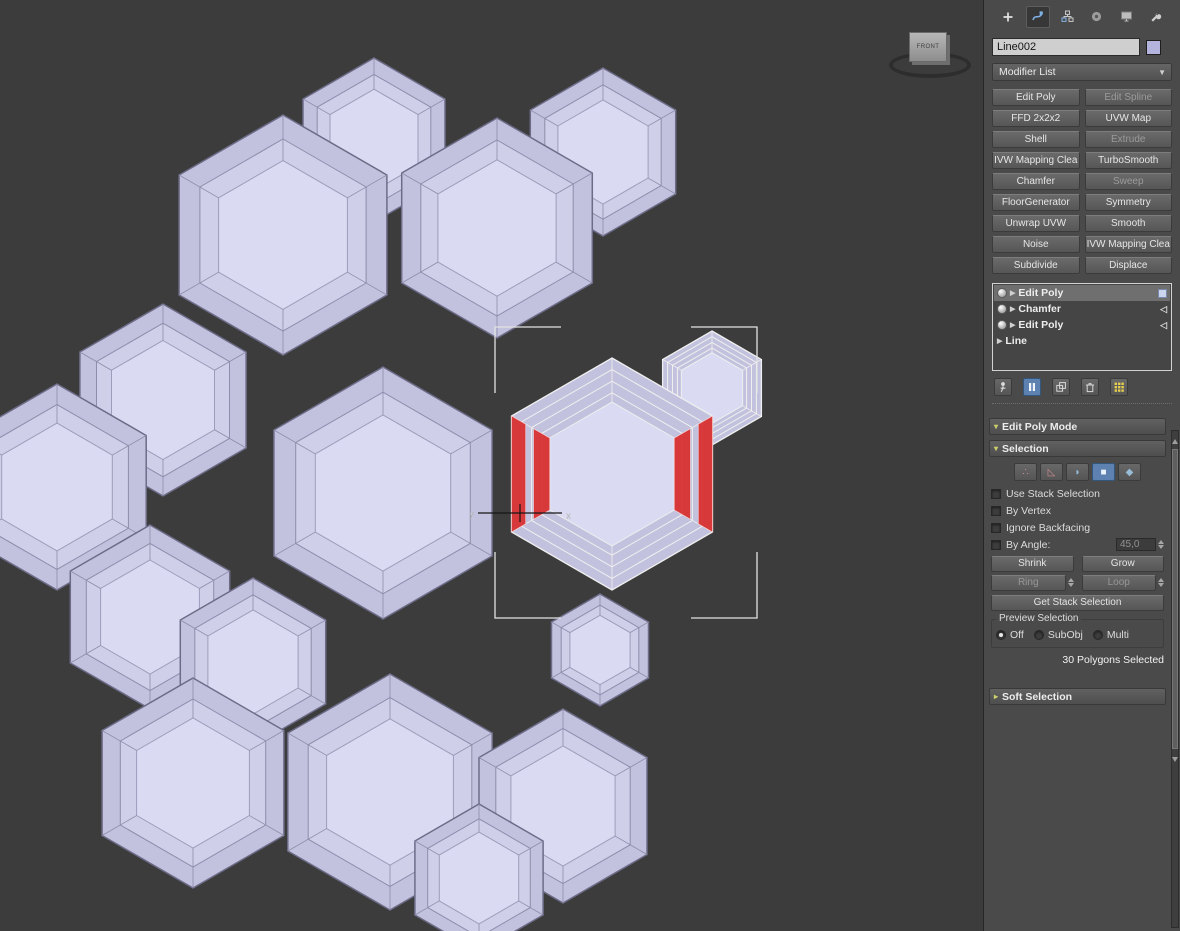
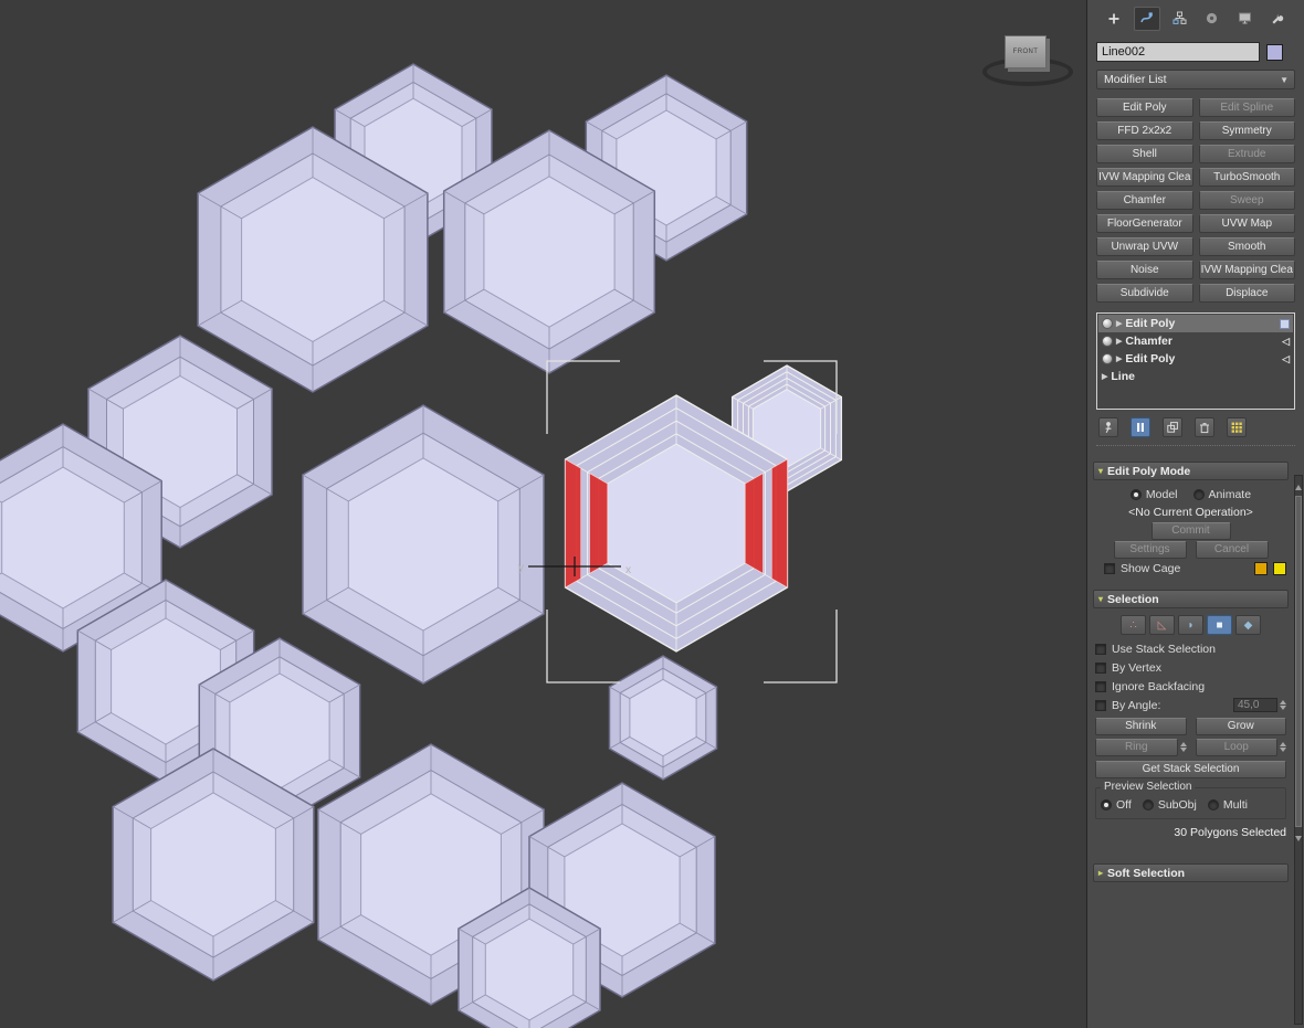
  y
  x
  Line002
  Modifier List
  ▼
  Edit Poly
  Edit Spline
  FFD 2x2x2
- UVW Map
+ Symmetry
  Shell
  Extrude
  IVW Mapping Clea
  TurboSmooth
  Chamfer
  Sweep
  FloorGenerator
- Symmetry
+ UVW Map
  Unwrap UVW
  Smooth
  Noise
  IVW Mapping Clea
  Subdivide
  Displace
  Edit Poly
  Chamfer
  ◁
  Edit Poly
  ◁
  Line
  ▾
  Edit Poly Mode
+ Model
+ Animate
+ <No Current Operation>
+ Commit
+ Settings
+ Cancel
+ Show Cage
  ▾
  Selection
  ∴
  ◺
  ◗
  ■
  ◆
  Use Stack Selection
  By Vertex
  Ignore Backfacing
  By Angle:
  45,0
  Shrink
  Grow
  Ring
  Loop
  Get Stack Selection
  Preview Selection
  Off
  SubObj
  Multi
  30 Polygons Selected
  ▸
  Soft Selection
